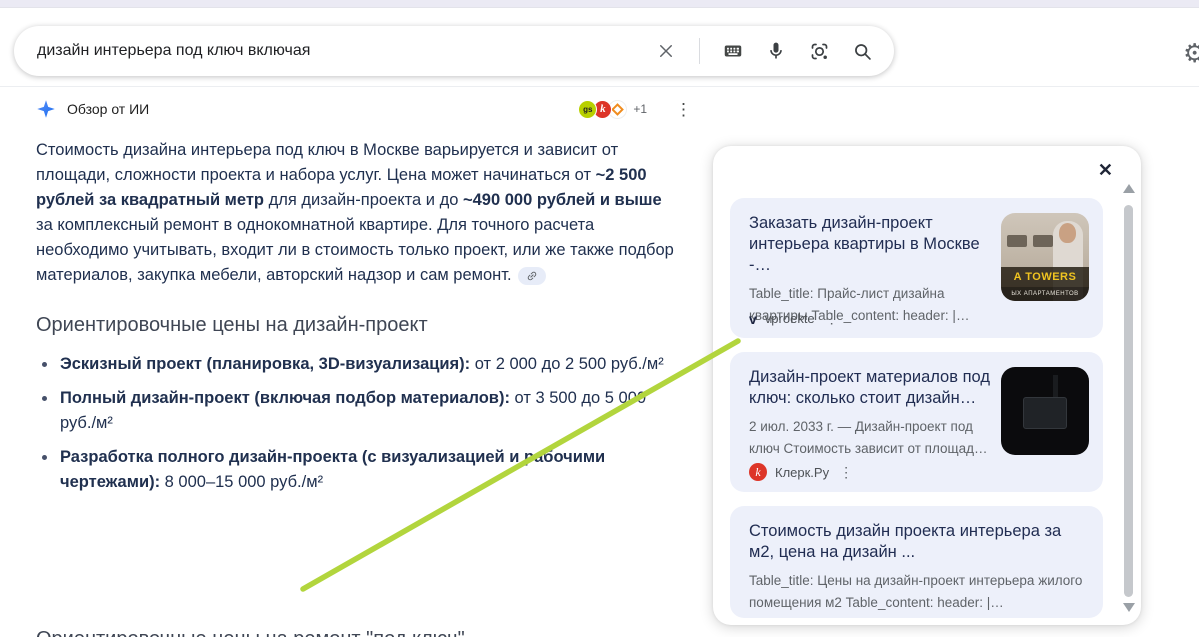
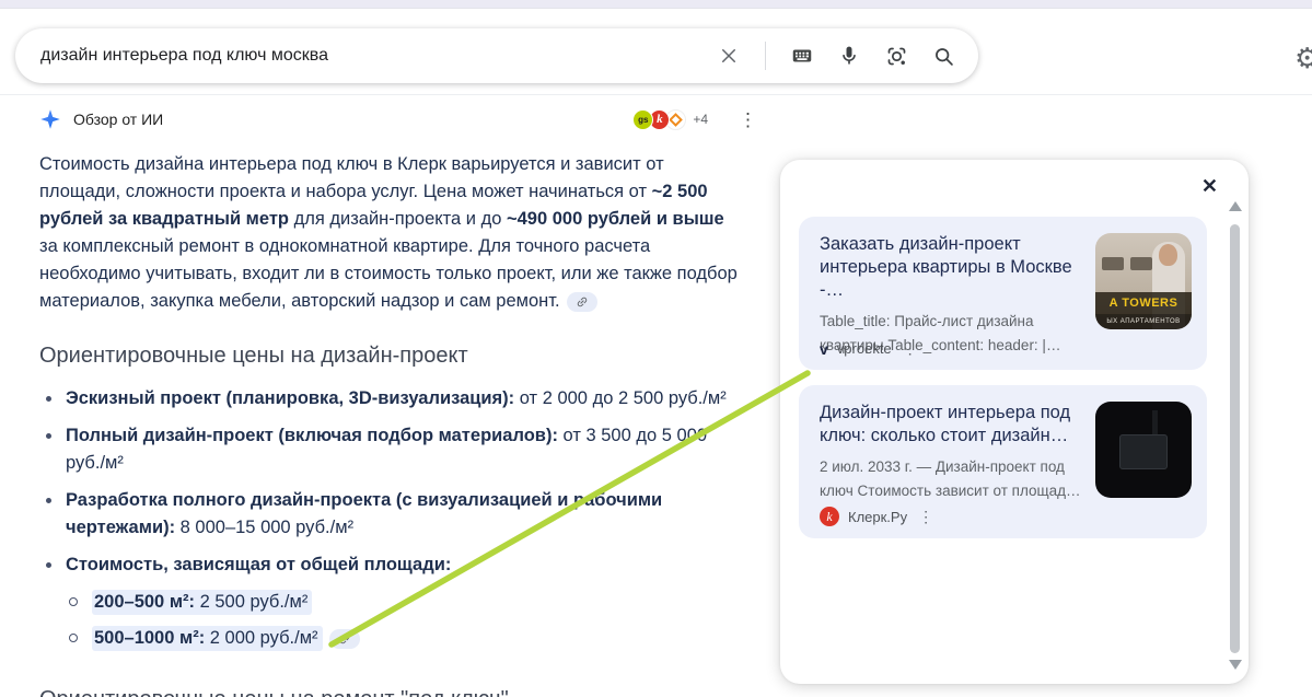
- дизайн интерьера под ключ включая
+ дизайн интерьера под ключ москва
  ⚙
  Обзор от ИИ
  gs
  k
- +1
+ +4
  ⋮
- Стоимость дизайна интерьера под ключ в Москве варьируется и зависит от площади, сложности проекта и набора услуг. Цена может начинаться от ~2 500 рублей за квадратный метр для дизайн-проекта и до ~490 000 рублей и выше за комплексный ремонт в однокомнатной квартире. Для точного расчета необходимо учитывать, входит ли в стоимость только проект, или же также подбор материалов, закупка мебели, авторский надзор и сам ремонт.
+ Стоимость дизайна интерьера под ключ в Клерк варьируется и зависит от площади, сложности проекта и набора услуг. Цена может начинаться от ~2 500 рублей за квадратный метр для дизайн-проекта и до ~490 000 рублей и выше за комплексный ремонт в однокомнатной квартире. Для точного расчета необходимо учитывать, входит ли в стоимость только проект, или же также подбор материалов, закупка мебели, авторский надзор и сам ремонт.
  Ориентировочные цены на дизайн-проект
  Эскизный проект (планировка, 3D-визуализация): от 2 000 до 2 500 руб./м²
  Полный дизайн-проект (включая подбор материалов): от 3 500 до 5 00 руб./м²
  Разработка полного дизайн-проекта (с визуализацией ибочими чертежами): 8 000–15 000 руб./м²
+ Стоимость, зависящая от общей площади:
+ 200–500 м²: 2 500 руб./м²
+ 500–1000 м²: 2 000 руб./м²
  ✕
  Заказать дизайн-проект интерьера квартиры в Москве -…
  Table_title: Прайс-лист дизайна квартиры Table_content: header: |…
  A TOWERS
  v
  vproekte
  ⋮
- Дизайн-проект материалов под ключ: сколько стоит дизайн…
+ Дизайн-проект интерьера под ключ: сколько стоит дизайн…
  2 июл. 2033 г. — Дизайн-проект под ключ Стоимость зависит от площад…
  k
  Клерк.Ру
  ⋮
- Стоимость дизайн проекта интерьера за м2, цена на дизайн ...
- Table_title: Цены на дизайн-проект интерьера жилого помещения м2 Table_content: header: |…
